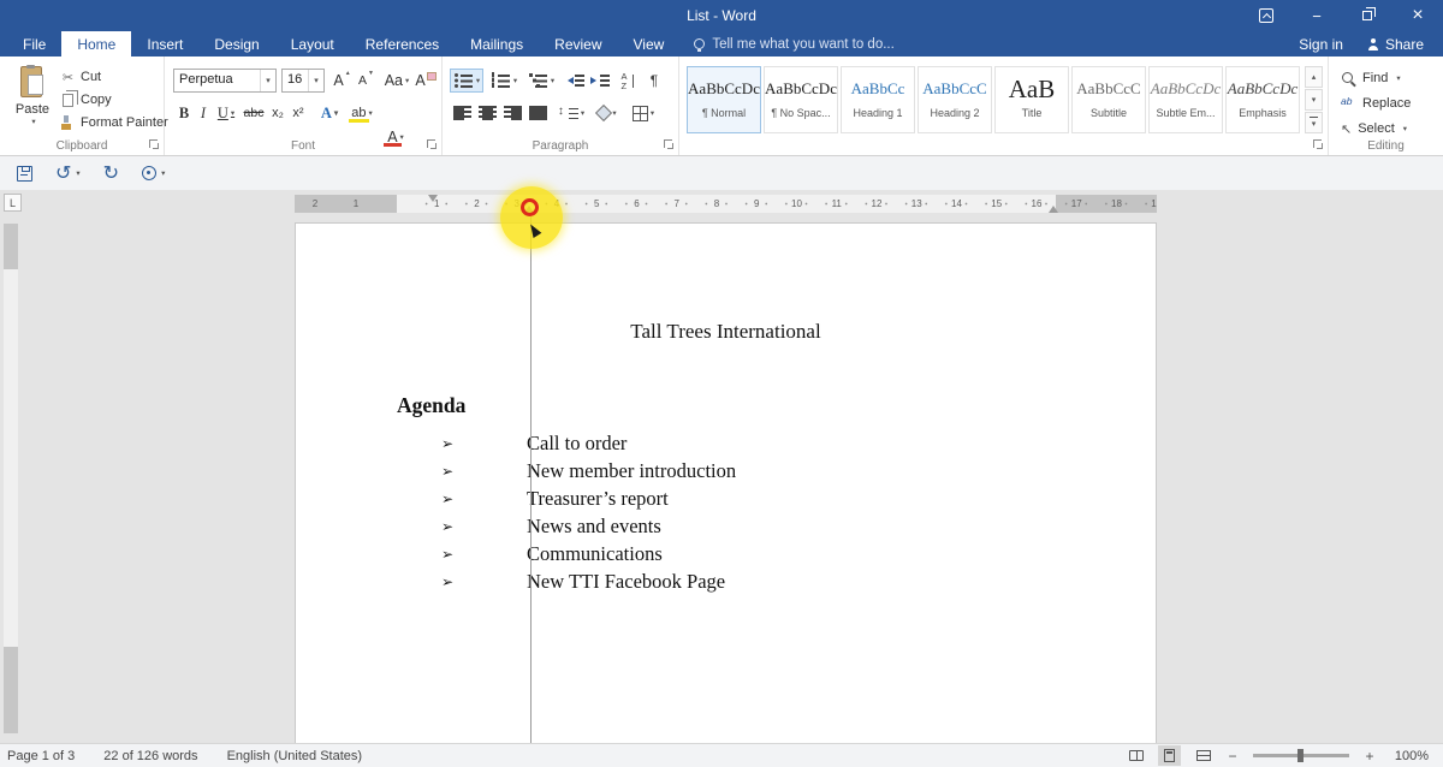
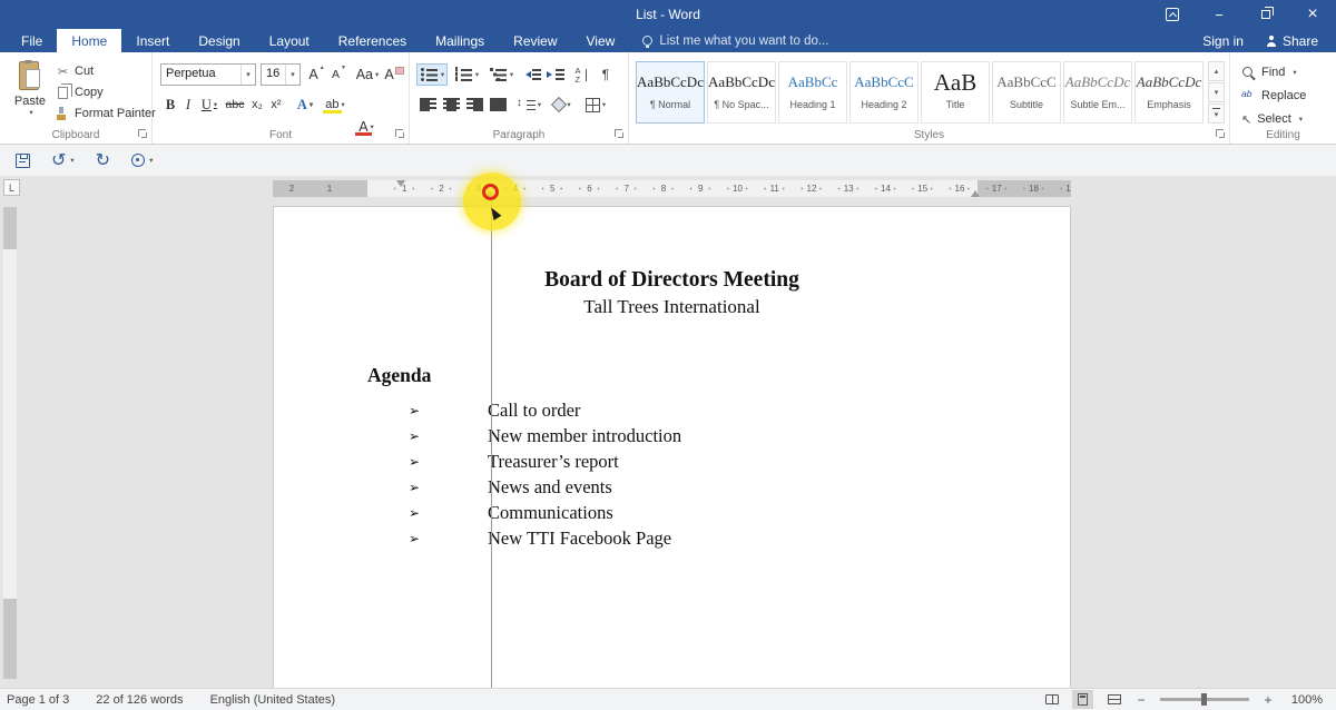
  List - Word
  −
  ×
  File
  Home
  Insert
  Design
  Layout
  References
  Mailings
  Review
  View
- Tell me what you want to do...
+ List me what you want to do...
  Sign in
  Share
  Paste
  ✂
  Cut
  Copy
  Format Painter
  Clipboard
  Perpetua
  16
  A
  A
  Aa
  A
  B
  I
  U
  abc
  x₂
  x²
  A
  ab
  A
  Font
  ¶
  Paragraph
  AaBbCcDc
  ¶ Normal
  AaBbCcDc
  ¶ No Spac...
  AaBbCc
  Heading 1
  AaBbCcC
  Heading 2
  AaB
  Title
  AaBbCcC
  Subtitle
  AaBbCcDc
  Subtle Em...
  AaBbCcDc
  Emphasis
+ Styles
  Find
  Replace
  Select
  Editing
  ↺
  ↻
  L
  2
  1
  1
  2
  4
  5
  6
  7
  8
  9
  10
  11
  12
  13
  14
  15
  16
  17
  18
+ Board of Directors Meeting
  Tall Trees International
  Agenda
  ➢
  Call to order
  ➢
  New member introduction
  ➢
  Treasurer’s report
  ➢
  News and events
  ➢
  Communications
  ➢
  New TTI Facebook Page
  Page 1 of 3
  22 of 126 words
  English (United States)
  −
  +
  100%
